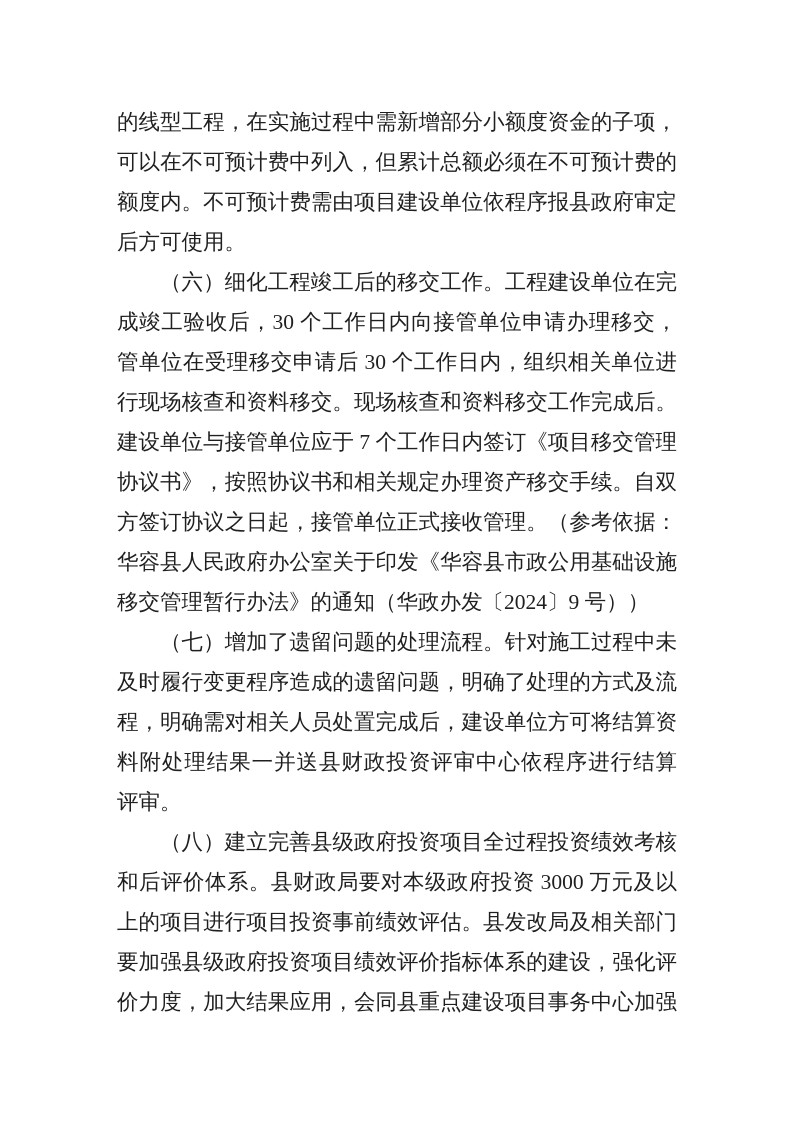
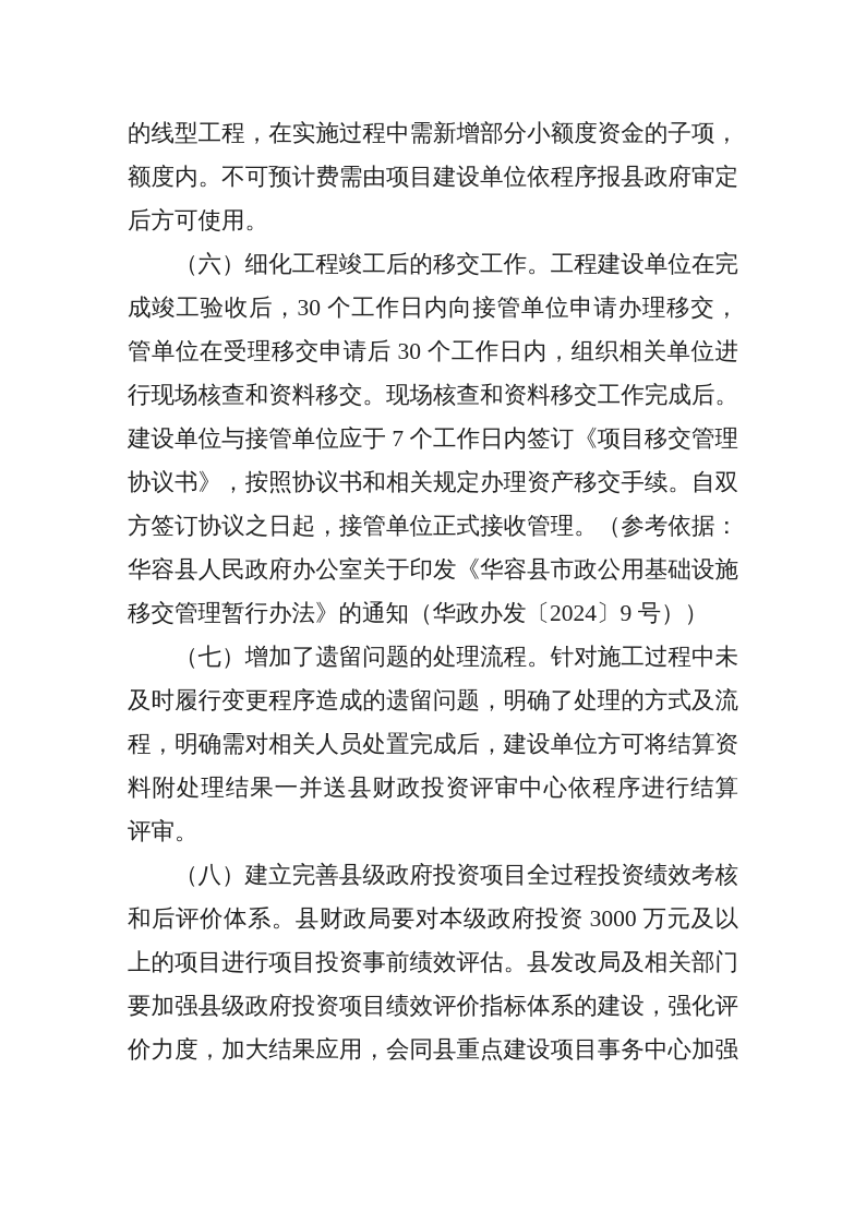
  的线型工程，在实施过程中需新增部分小额度资金的子项，
- 可以在不可预计费中列入，但累计总额必须在不可预计费的
  额度内。不可预计费需由项目建设单位依程序报县政府审定
  后方可使用。
  （六）细化工程竣工后的移交工作。工程建设单位在完
  成竣工验收后，30 个工作日内向接管单位申请办理移交，
  管单位在受理移交申请后 30 个工作日内，组织相关单位进
  行现场核查和资料移交。现场核查和资料移交工作完成后。
  建设单位与接管单位应于 7 个工作日内签订《项目移交管理
  协议书》，按照协议书和相关规定办理资产移交手续。自双
  方签订协议之日起，接管单位正式接收管理。（参考依据：
  华容县人民政府办公室关于印发《华容县市政公用基础设施
  移交管理暂行办法》的通知（华政办发〔2024〕9 号））
  （七）增加了遗留问题的处理流程。针对施工过程中未
  及时履行变更程序造成的遗留问题，明确了处理的方式及流
  程，明确需对相关人员处置完成后，建设单位方可将结算资
  料附处理结果一并送县财政投资评审中心依程序进行结算
  评审。
  （八）建立完善县级政府投资项目全过程投资绩效考核
  和后评价体系。县财政局要对本级政府投资 3000 万元及以
  上的项目进行项目投资事前绩效评估。县发改局及相关部门
  要加强县级政府投资项目绩效评价指标体系的建设，强化评
  价力度，加大结果应用，会同县重点建设项目事务中心加强
